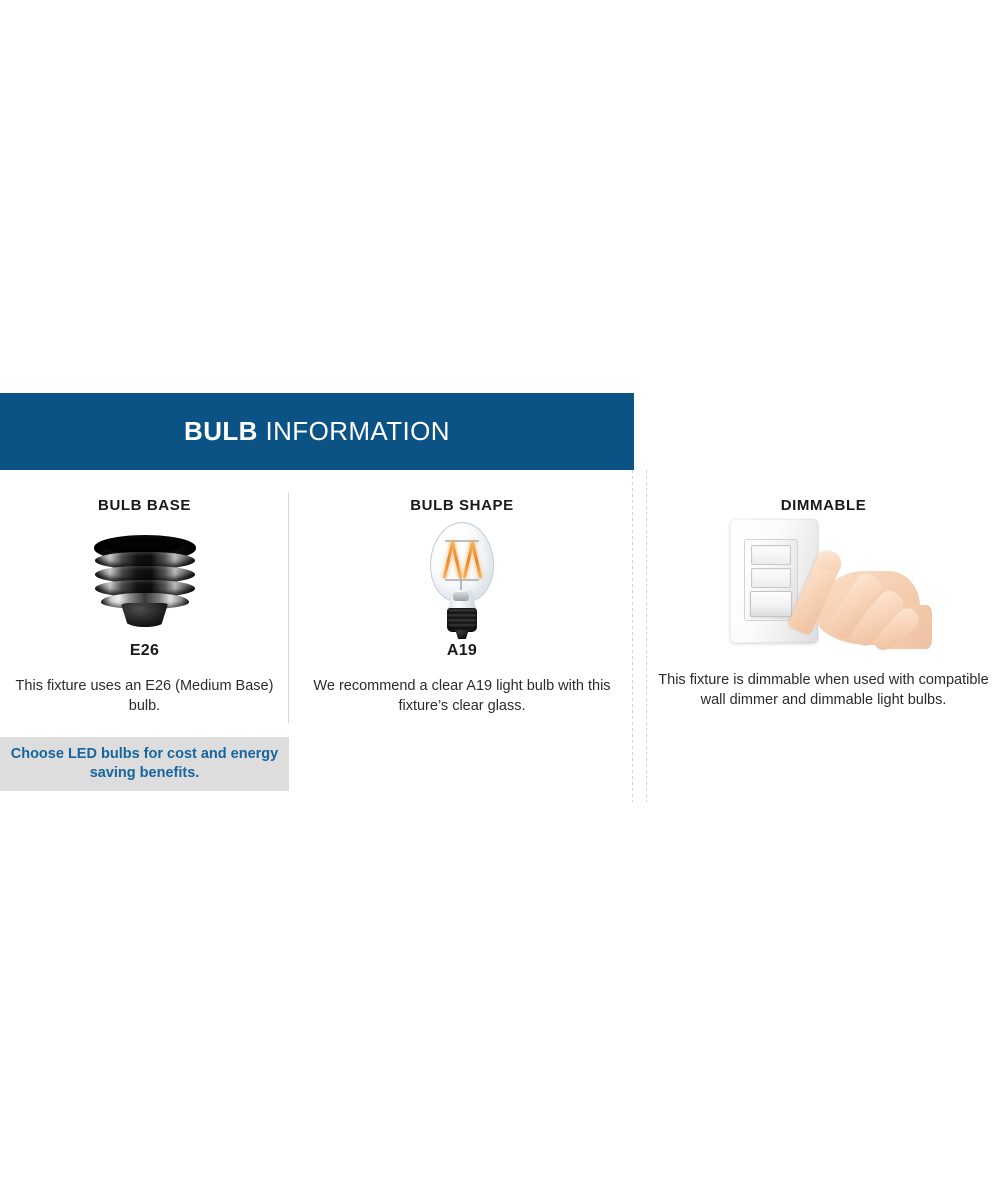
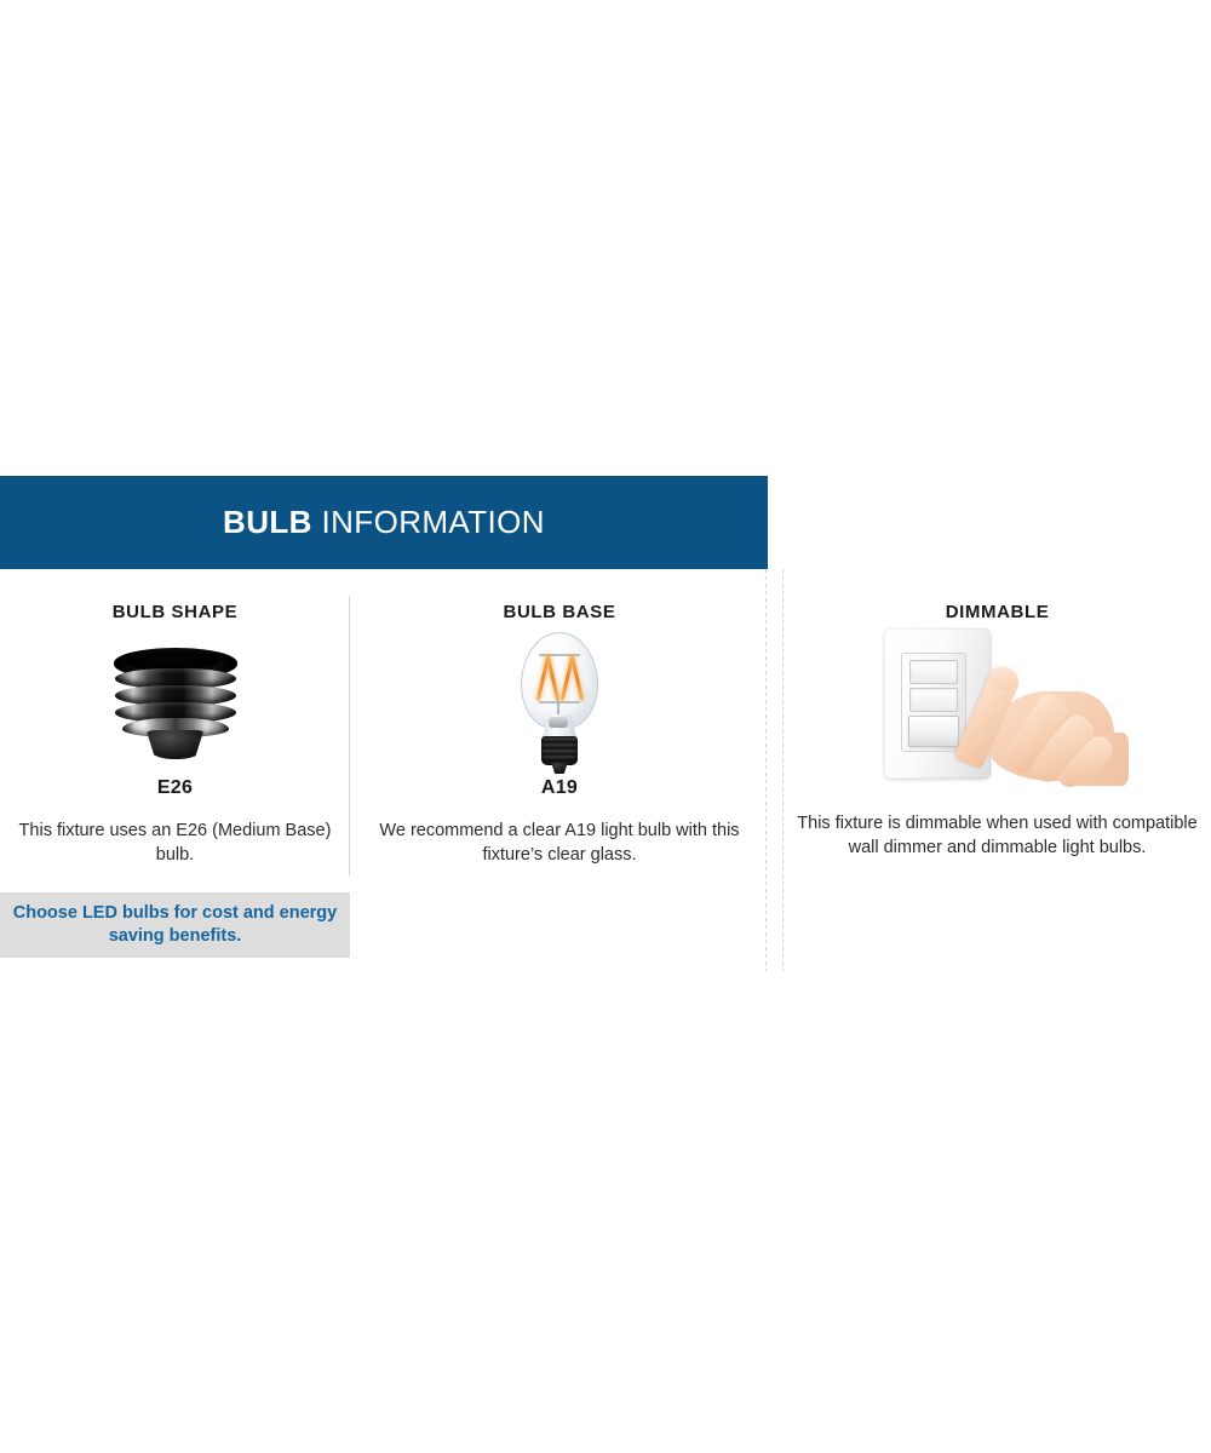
  BULB INFORMATION
- BULB BASE
+ BULB SHAPE
  E26
  This fixture uses an E26 (Medium Base) bulb.
  Choose LED bulbs for cost and energy saving benefits.
- BULB SHAPE
+ BULB BASE
  A19
  We recommend a clear A19 light bulb with this fixture’s clear glass.
  DIMMABLE
  This fixture is dimmable when used with compatible wall dimmer and dimmable light bulbs.
